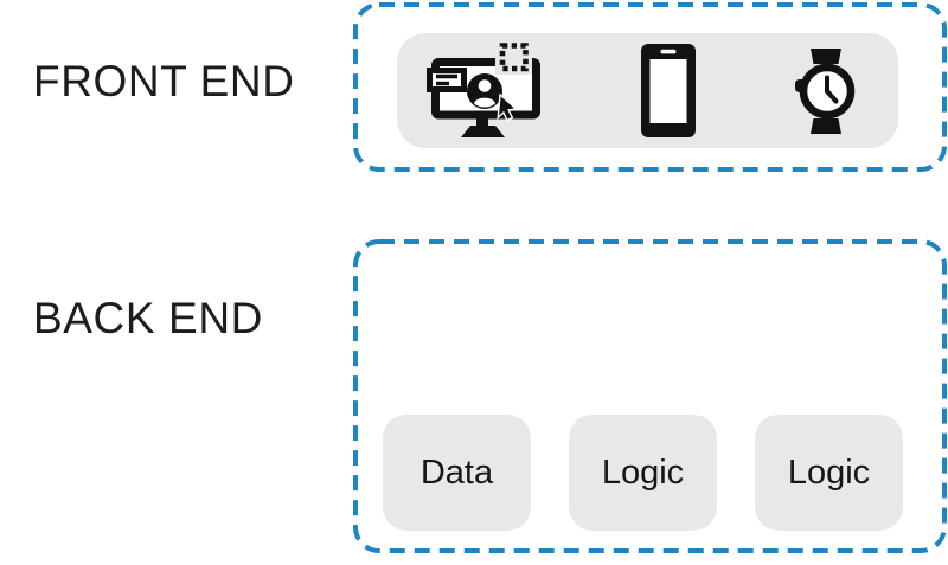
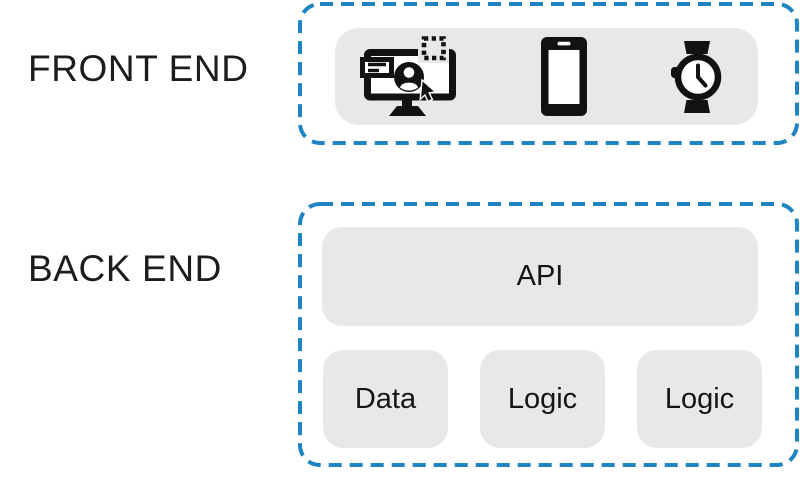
  FRONT END
  BACK END
+ API
  Data
  Logic
  Logic
